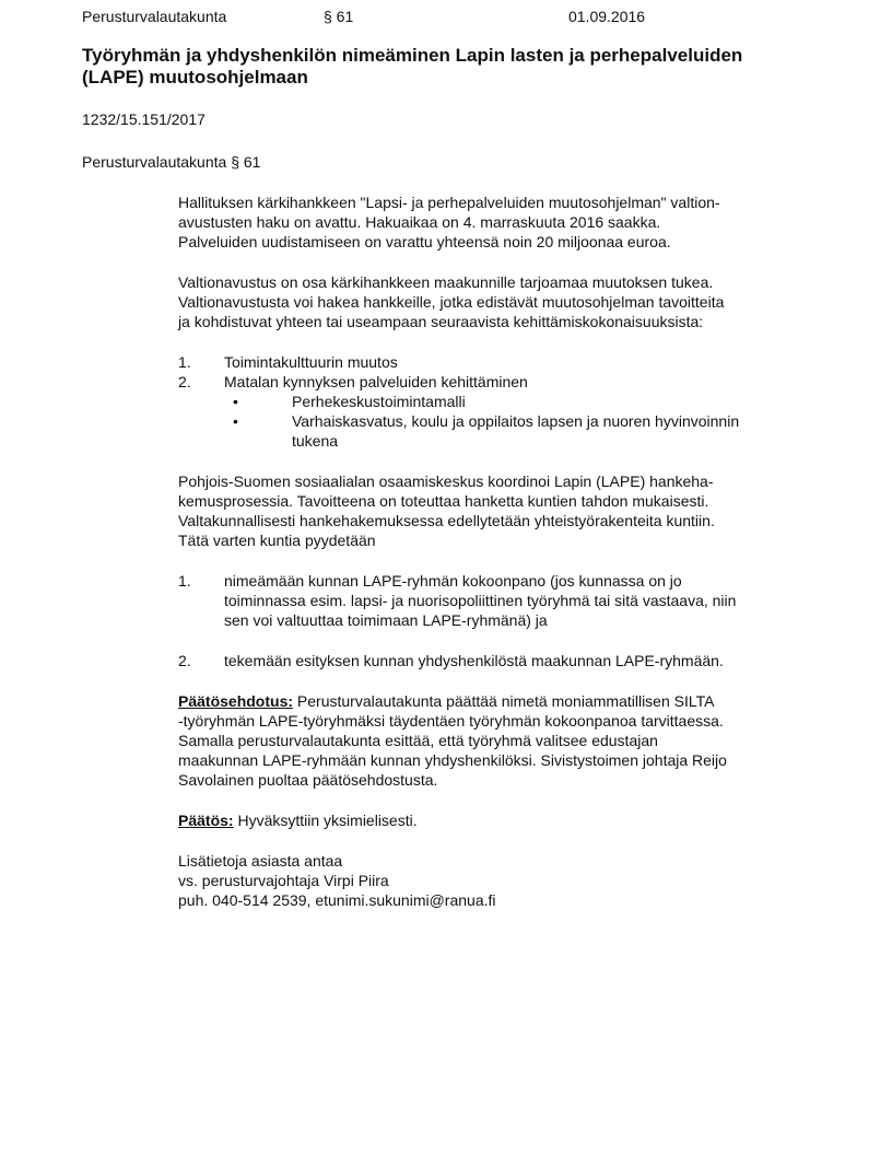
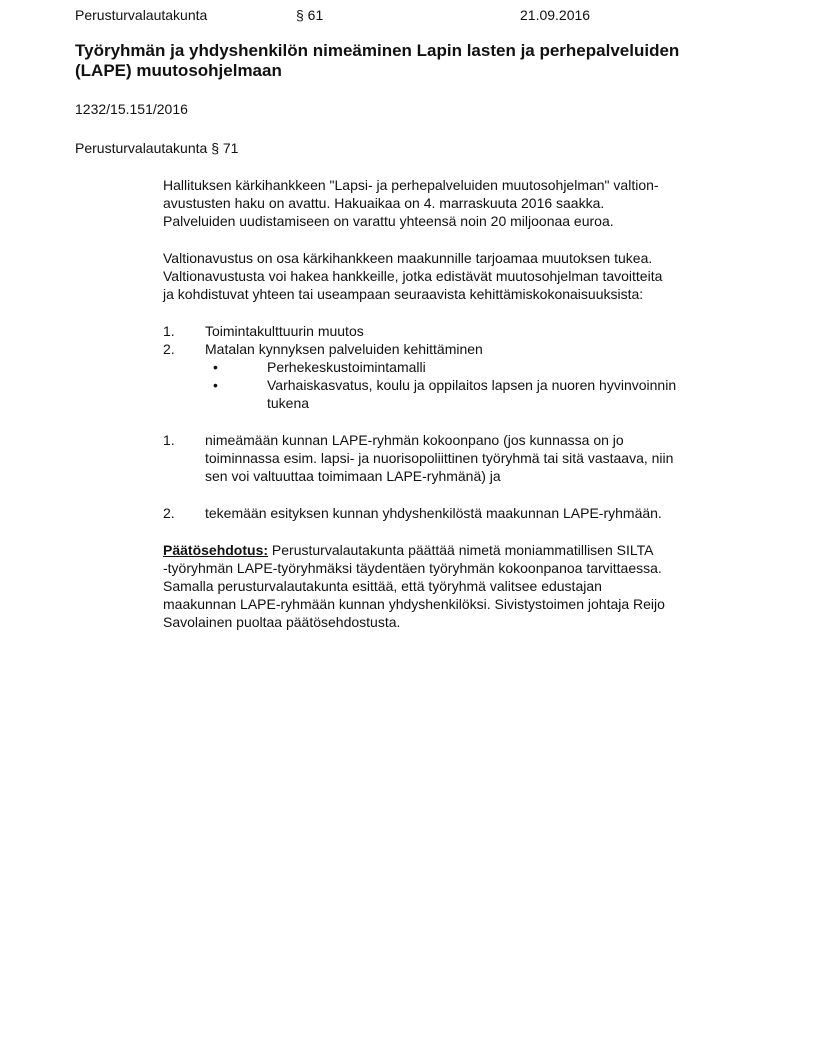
  Perusturvalautakunta
  § 61
- 01.09.2016
+ 21.09.2016
  Työryhmän ja yhdyshenkilön nimeäminen Lapin lasten ja perhepalveluiden
  (LAPE) muutosohjelmaan
- 1232/15.151/2017
+ 1232/15.151/2016
- Perusturvalautakunta § 61
+ Perusturvalautakunta § 71
  Hallituksen kärkihankkeen "Lapsi- ja perhepalveluiden muutosohjelman" valtion-
  avustusten haku on avattu. Hakuaikaa on 4. marraskuuta 2016 saakka.
  Palveluiden uudistamiseen on varattu yhteensä noin 20 miljoonaa euroa.
  Valtionavustus on osa kärkihankkeen maakunnille tarjoamaa muutoksen tukea.
  Valtionavustusta voi hakea hankkeille, jotka edistävät muutosohjelman tavoitteita
  ja kohdistuvat yhteen tai useampaan seuraavista kehittämiskokonaisuuksista:
  1.
  Toimintakulttuurin muutos
  2.
  Matalan kynnyksen palveluiden kehittäminen
  •
  Perhekeskustoimintamalli
  •
  Varhaiskasvatus, koulu ja oppilaitos lapsen ja nuoren hyvinvoinnin
  tukena
- Pohjois-Suomen sosiaalialan osaamiskeskus koordinoi Lapin (LAPE) hankeha-
- kemusprosessia. Tavoitteena on toteuttaa hanketta kuntien tahdon mukaisesti.
- Valtakunnallisesti hankehakemuksessa edellytetään yhteistyörakenteita kuntiin.
- Tätä varten kuntia pyydetään
  1.
  nimeämään kunnan LAPE-ryhmän kokoonpano (jos kunnassa on jo
  toiminnassa esim. lapsi- ja nuorisopoliittinen työryhmä tai sitä vastaava, niin
  sen voi valtuuttaa toimimaan LAPE-ryhmänä) ja
  2.
  tekemään esityksen kunnan yhdyshenkilöstä maakunnan LAPE-ryhmään.
  Päätösehdotus: Perusturvalautakunta päättää nimetä moniammatillisen SILTA
  -työryhmän LAPE-työryhmäksi täydentäen työryhmän kokoonpanoa tarvittaessa.
  Samalla perusturvalautakunta esittää, että työryhmä valitsee edustajan
  maakunnan LAPE-ryhmään kunnan yhdyshenkilöksi. Sivistystoimen johtaja Reijo
  Savolainen puoltaa päätösehdostusta.
- Päätös: Hyväksyttiin yksimielisesti.
- Lisätietoja asiasta antaa
- vs. perusturvajohtaja Virpi Piira
- puh. 040-514 2539, etunimi.sukunimi@ranua.fi
